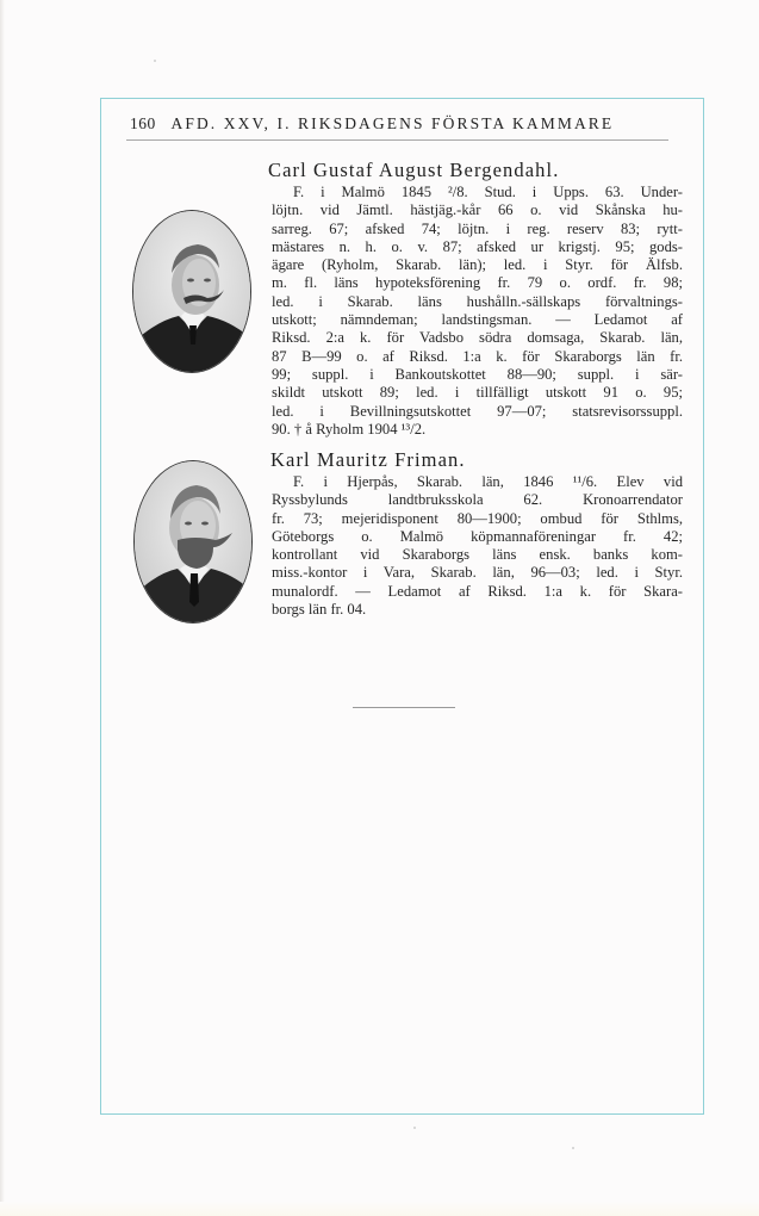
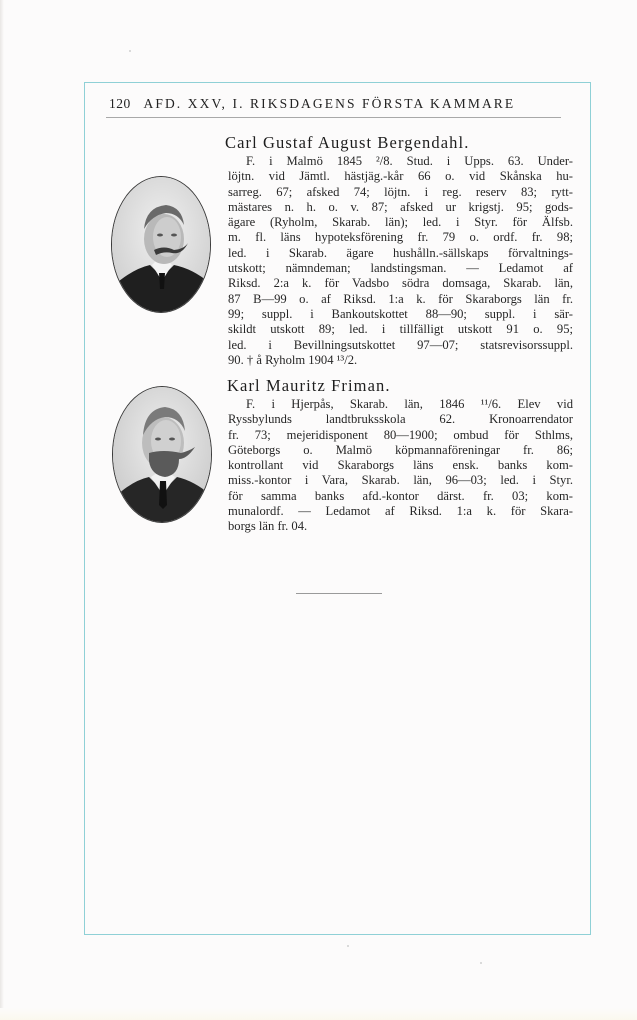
- 160 AFD. XXV, I. RIKSDAGENS FÖRSTA KAMMARE
+ 120 AFD. XXV, I. RIKSDAGENS FÖRSTA KAMMARE
  Carl Gustaf August Bergendahl.
  F. i Malmö 1845 ²/8. Stud. i Upps. 63. Under-
  löjtn. vid Jämtl. hästjäg.-kår 66 o. vid Skånska hu-
  sarreg. 67; afsked 74; löjtn. i reg. reserv 83; rytt-
  mästares n. h. o. v. 87; afsked ur krigstj. 95; gods-
  ägare (Ryholm, Skarab. län); led. i Styr. för Älfsb.
  m. fl. läns hypoteksförening fr. 79 o. ordf. fr. 98;
- led. i Skarab. läns hushålln.-sällskaps förvaltnings-
+ led. i Skarab. ägare hushålln.-sällskaps förvaltnings-
  utskott; nämndeman; landstingsman. — Ledamot af
  Riksd. 2:a k. för Vadsbo södra domsaga, Skarab. län,
  87 B—99 o. af Riksd. 1:a k. för Skaraborgs län fr.
  99; suppl. i Bankoutskottet 88—90; suppl. i sär-
  skildt utskott 89; led. i tillfälligt utskott 91 o. 95;
  led. i Bevillningsutskottet 97—07; statsrevisorssuppl.
  90. † å Ryholm 1904 ¹³/2.
  Karl Mauritz Friman.
  F. i Hjerpås, Skarab. län, 1846 ¹¹/6. Elev vid
  Ryssbylunds landtbruksskola 62. Kronoarrendator
  fr. 73; mejeridisponent 80—1900; ombud för Sthlms,
- Göteborgs o. Malmö köpmannaföreningar fr. 42;
+ Göteborgs o. Malmö köpmannaföreningar fr. 86;
  kontrollant vid Skaraborgs läns ensk. banks kom-
  miss.-kontor i Vara, Skarab. län, 96—03; led. i Styr.
+ för samma banks afd.-kontor därst. fr. 03; kom-
  munalordf. — Ledamot af Riksd. 1:a k. för Skara-
  borgs län fr. 04.
